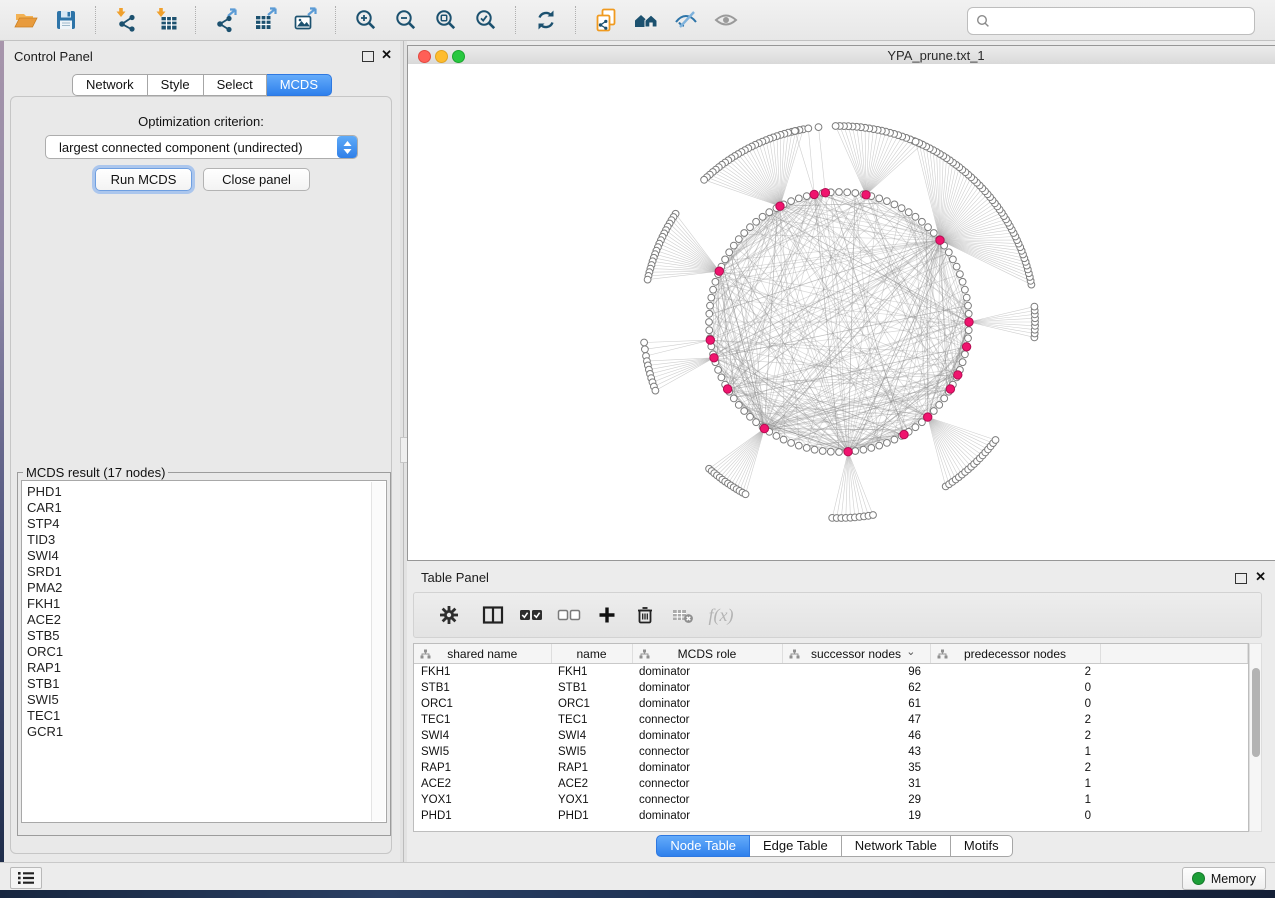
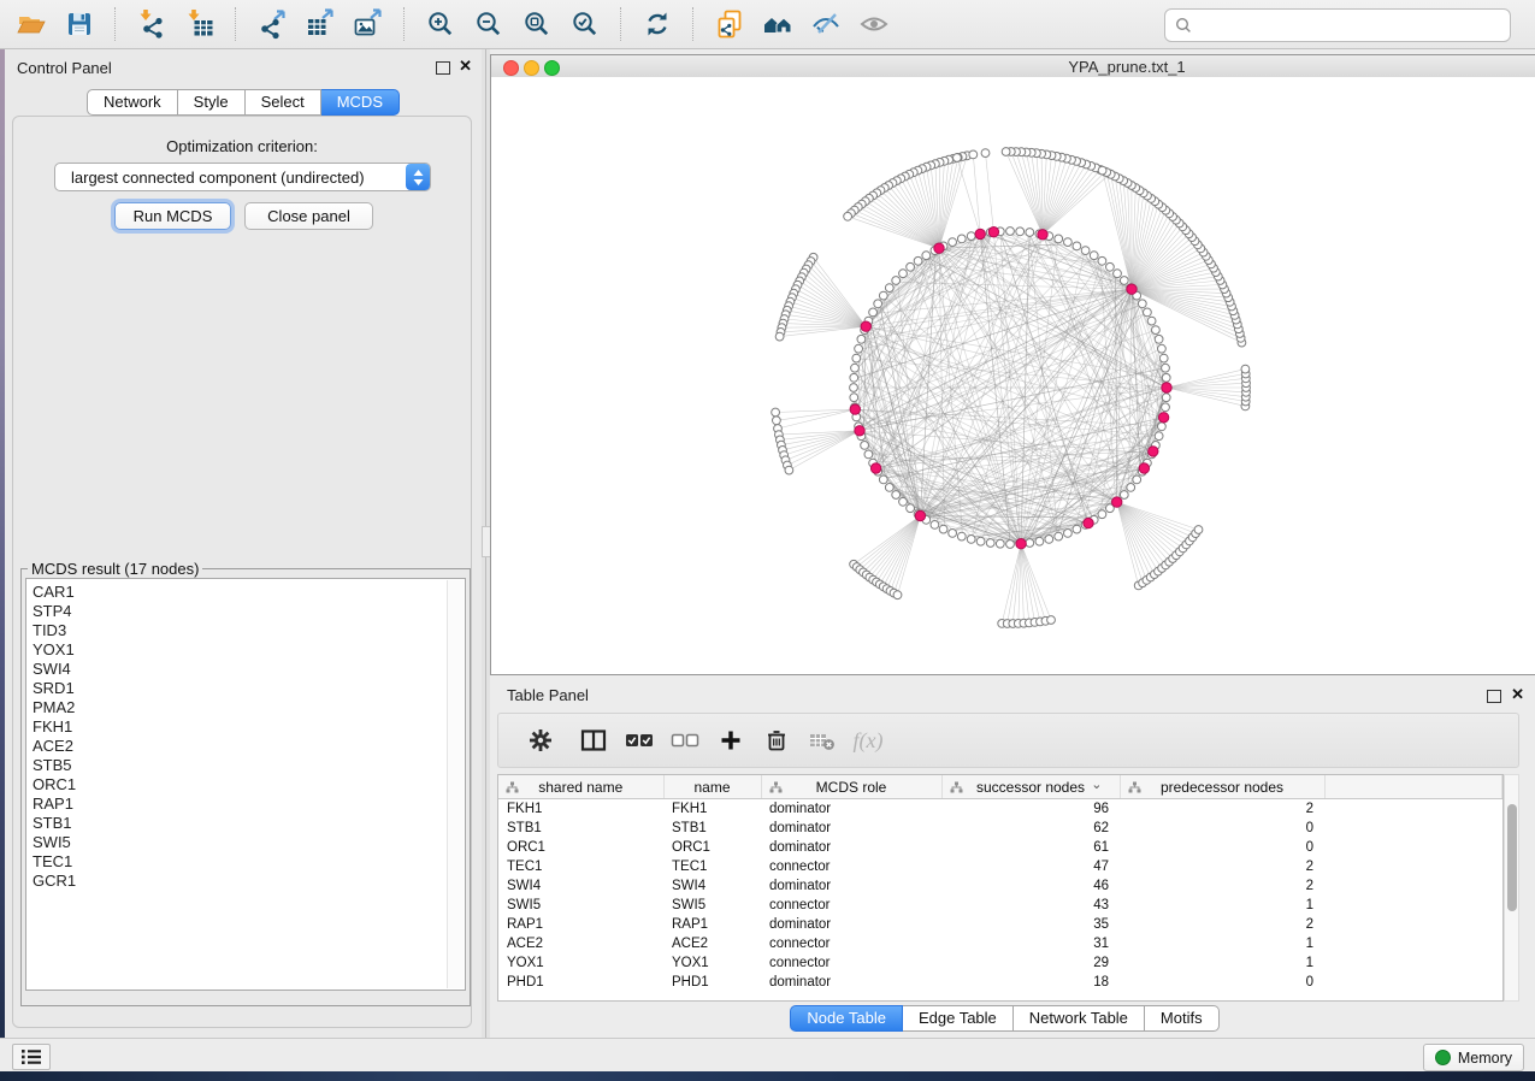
  Control Panel
  ✕
  Network
  Style
  Select
  MCDS
  Optimization criterion:
  largest connected component (undirected)
  Run MCDS
  Close panel
  MCDS result (17 nodes)
- PHD1
  CAR1
  STP4
  TID3
+ YOX1
  SWI4
  SRD1
  PMA2
  FKH1
  ACE2
  STB5
  ORC1
  RAP1
  STB1
  SWI5
  TEC1
  GCR1
  YPA_prune.txt_1
  Table Panel
  ✕
  f(x)
  shared name	name	MCDS role	successor nodes ⌄	predecessor nodes
  FKH1	FKH1	dominator	96	2
  STB1	STB1	dominator	62	0
  ORC1	ORC1	dominator	61	0
  TEC1	TEC1	connector	47	2
  SWI4	SWI4	dominator	46	2
  SWI5	SWI5	connector	43	1
  RAP1	RAP1	dominator	35	2
  ACE2	ACE2	connector	31	1
  YOX1	YOX1	connector	29	1
- PHD1	PHD1	dominator	19	0
+ PHD1	PHD1	dominator	18	0
  Node Table
  Edge Table
  Network Table
  Motifs
  Memory
